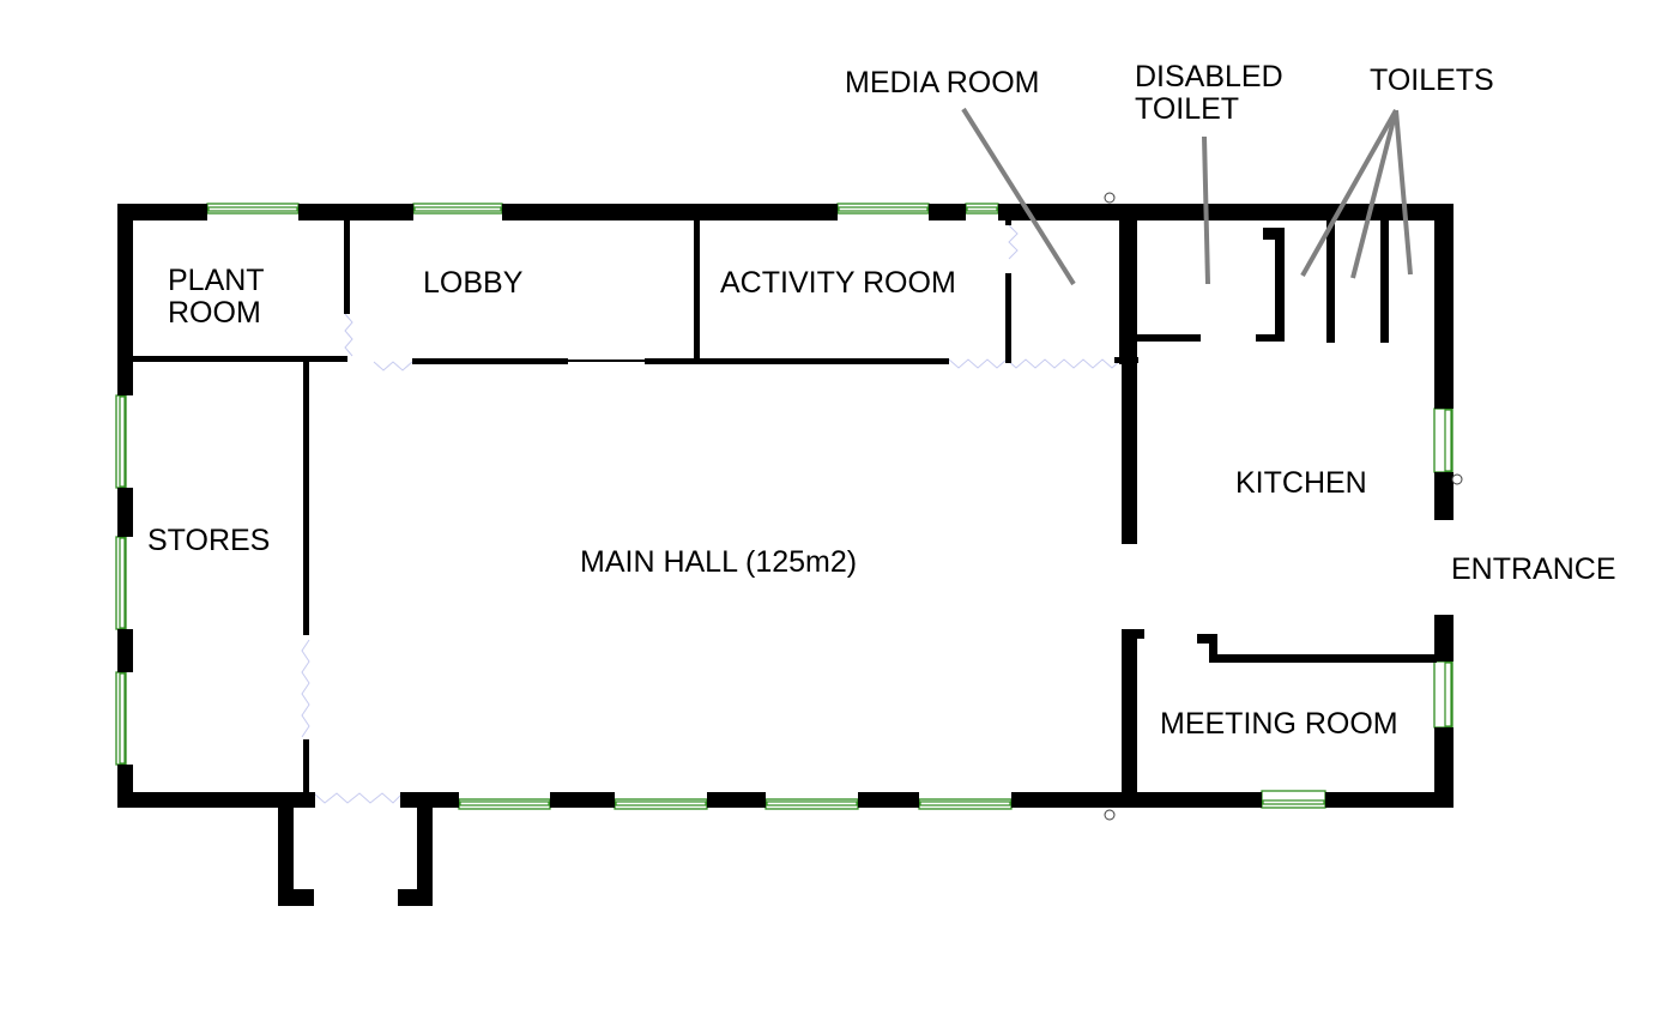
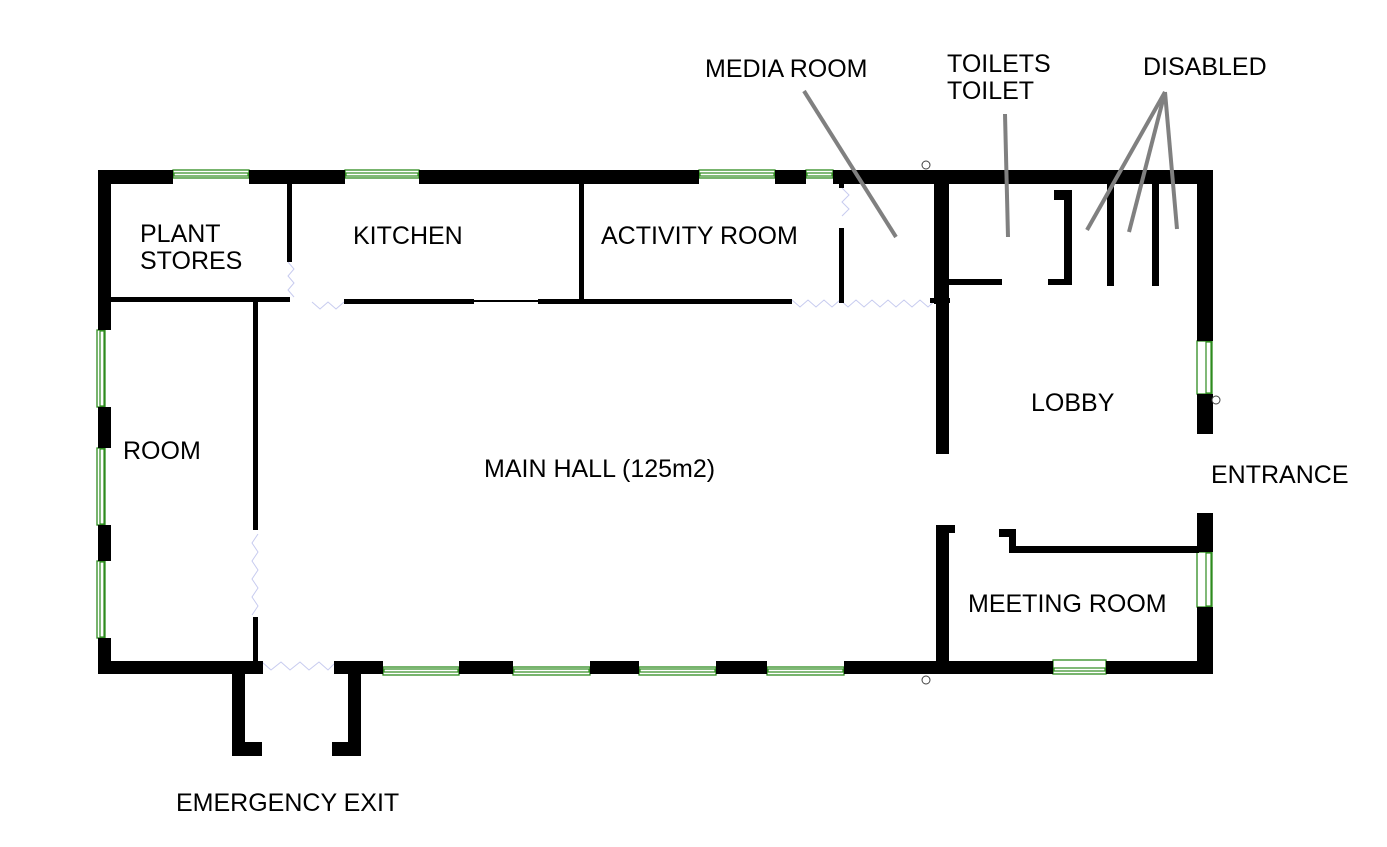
  PLANT
- ROOM
+ STORES
- LOBBY
+ KITCHEN
  ACTIVITY ROOM
- STORES
+ ROOM
  MAIN HALL (125m2)
- KITCHEN
+ LOBBY
  MEETING ROOM
  MEDIA ROOM
- DISABLED
+ TOILETS
  TOILET
- TOILETS
+ DISABLED
  ENTRANCE
+ EMERGENCY EXIT
